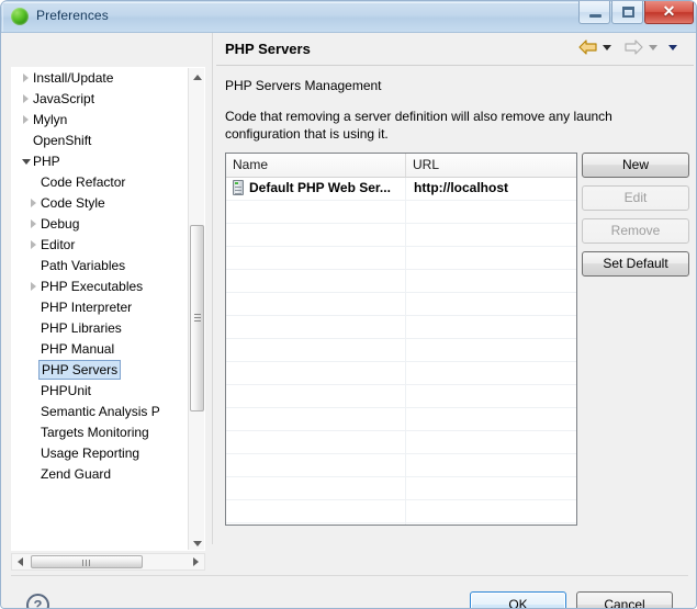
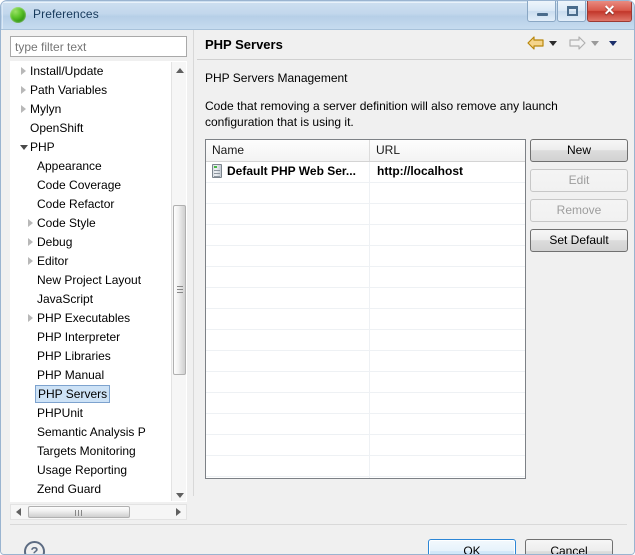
  Preferences
  ✕
+ type filter text
  Install/Update
- JavaScript
+ Path Variables
  Mylyn
  OpenShift
  PHP
+ Appearance
+ Code Coverage
  Code Refactor
  Code Style
  Debug
  Editor
+ New Project Layout
- Path Variables
+ JavaScript
  PHP Executables
  PHP Interpreter
  PHP Libraries
  PHP Manual
  PHP Servers
  PHPUnit
  Semantic Analysis P
  Targets Monitoring
  Usage Reporting
  Zend Guard
  PHP Servers
  PHP Servers Management
  Code that removing a server definition will also remove any launch configuration that is using it.
  Name
  URL
  Default PHP Web Ser...
  http://localhost
  New
  Edit
  Remove
  Set Default
  ?
  OK
  Cancel
